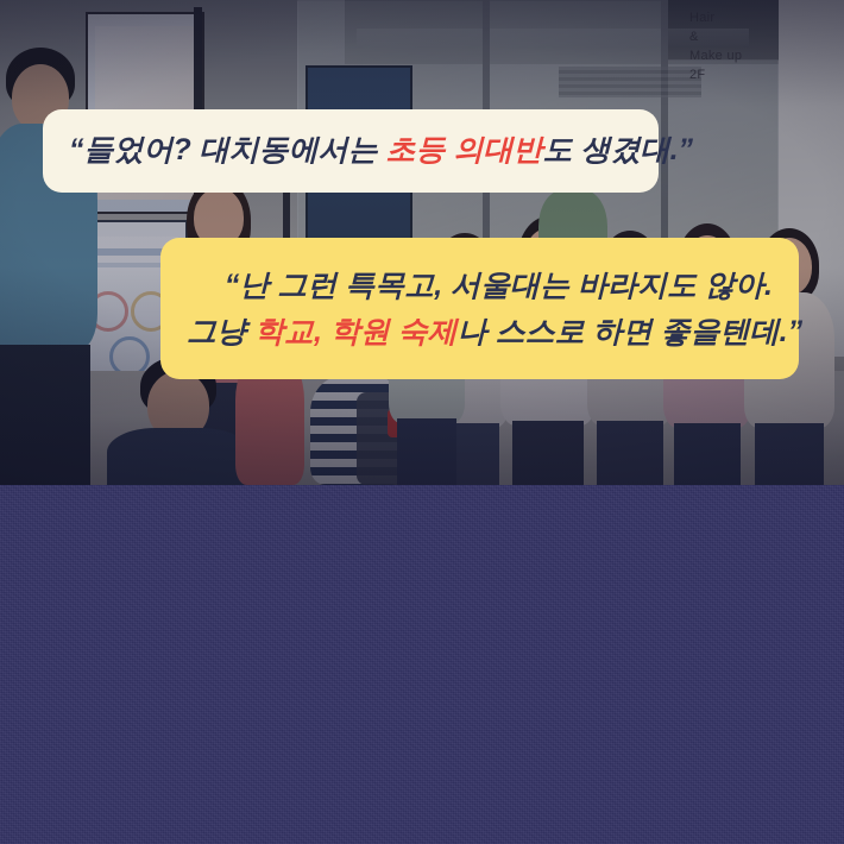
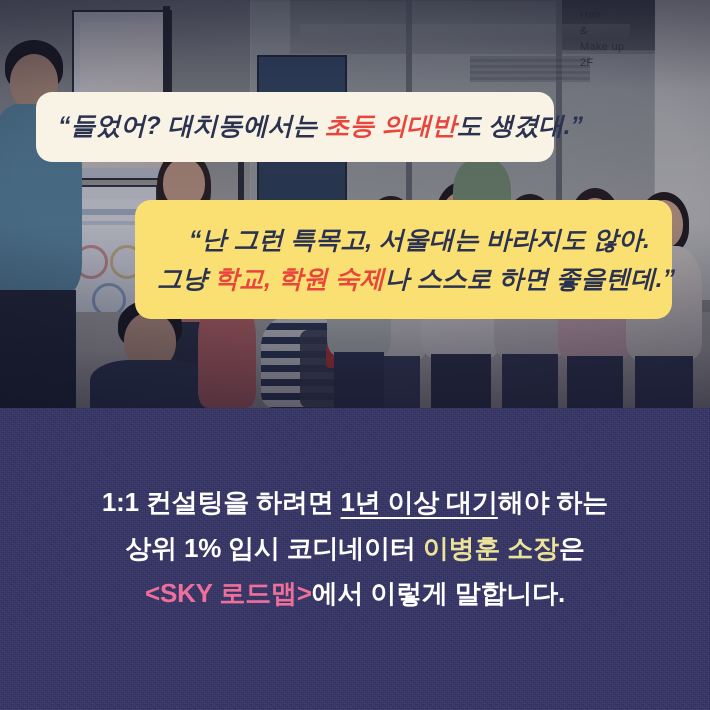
  “들었어? 대치동에서는 초등 의대반도 생겼대.”
  “난 그런 특목고, 서울대는 바라지도 않아.
  그냥 학교, 학원 숙제나 스스로 하면 좋을텐데.”
+ 1:1 컨설팅을 하려면 1년 이상 대기해야 하는
+ 상위 1% 입시 코디네이터 이병훈 소장은
+ <SKY 로드맵>에서 이렇게 말합니다.
